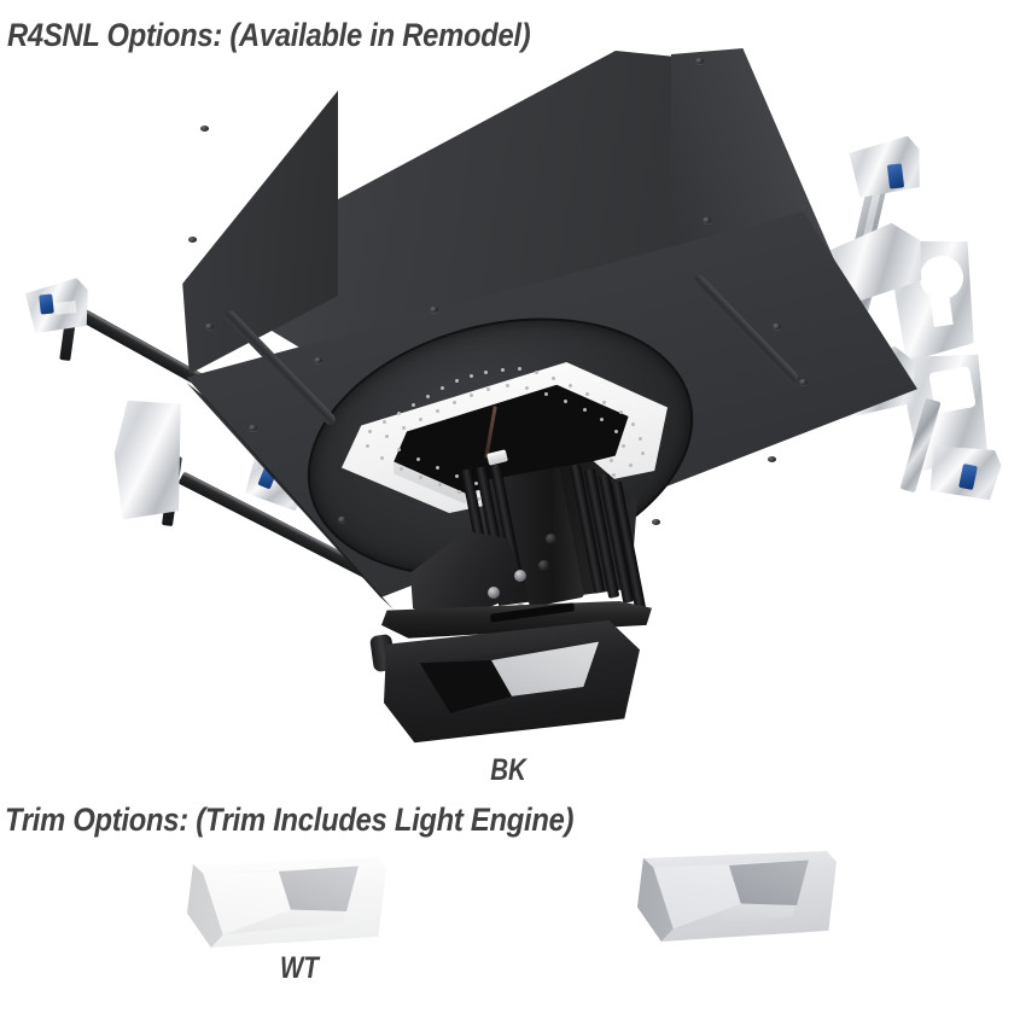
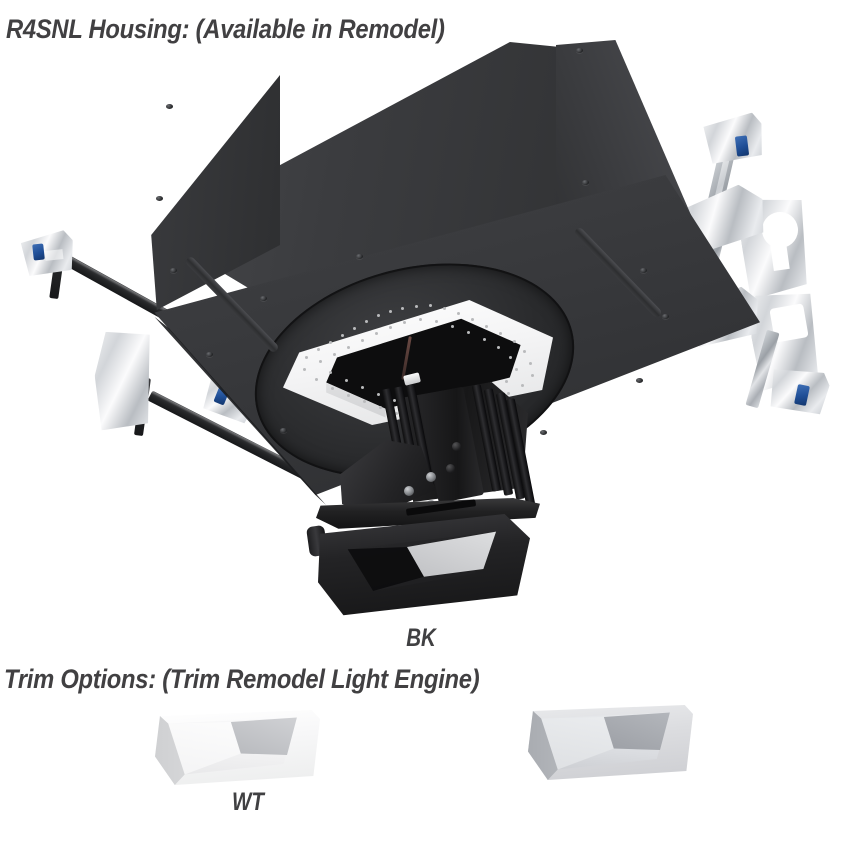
- R4SNL Options: (Available in Remodel)
+ R4SNL Housing: (Available in Remodel)
  BK
- Trim Options: (Trim Includes Light Engine)
+ Trim Options: (Trim Remodel Light Engine)
  WT
